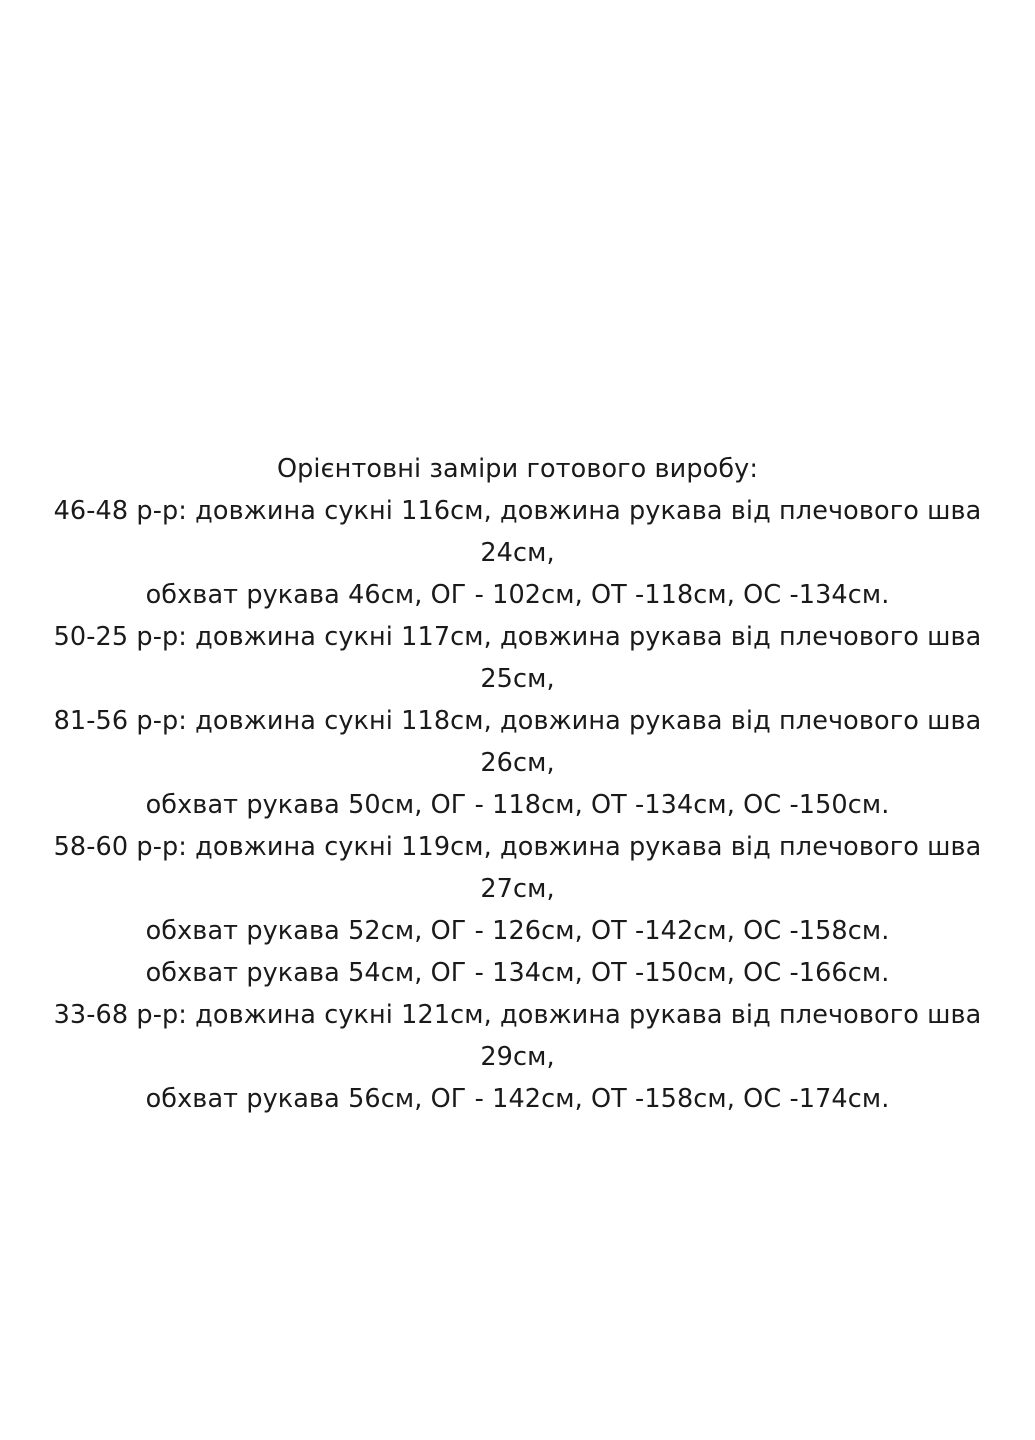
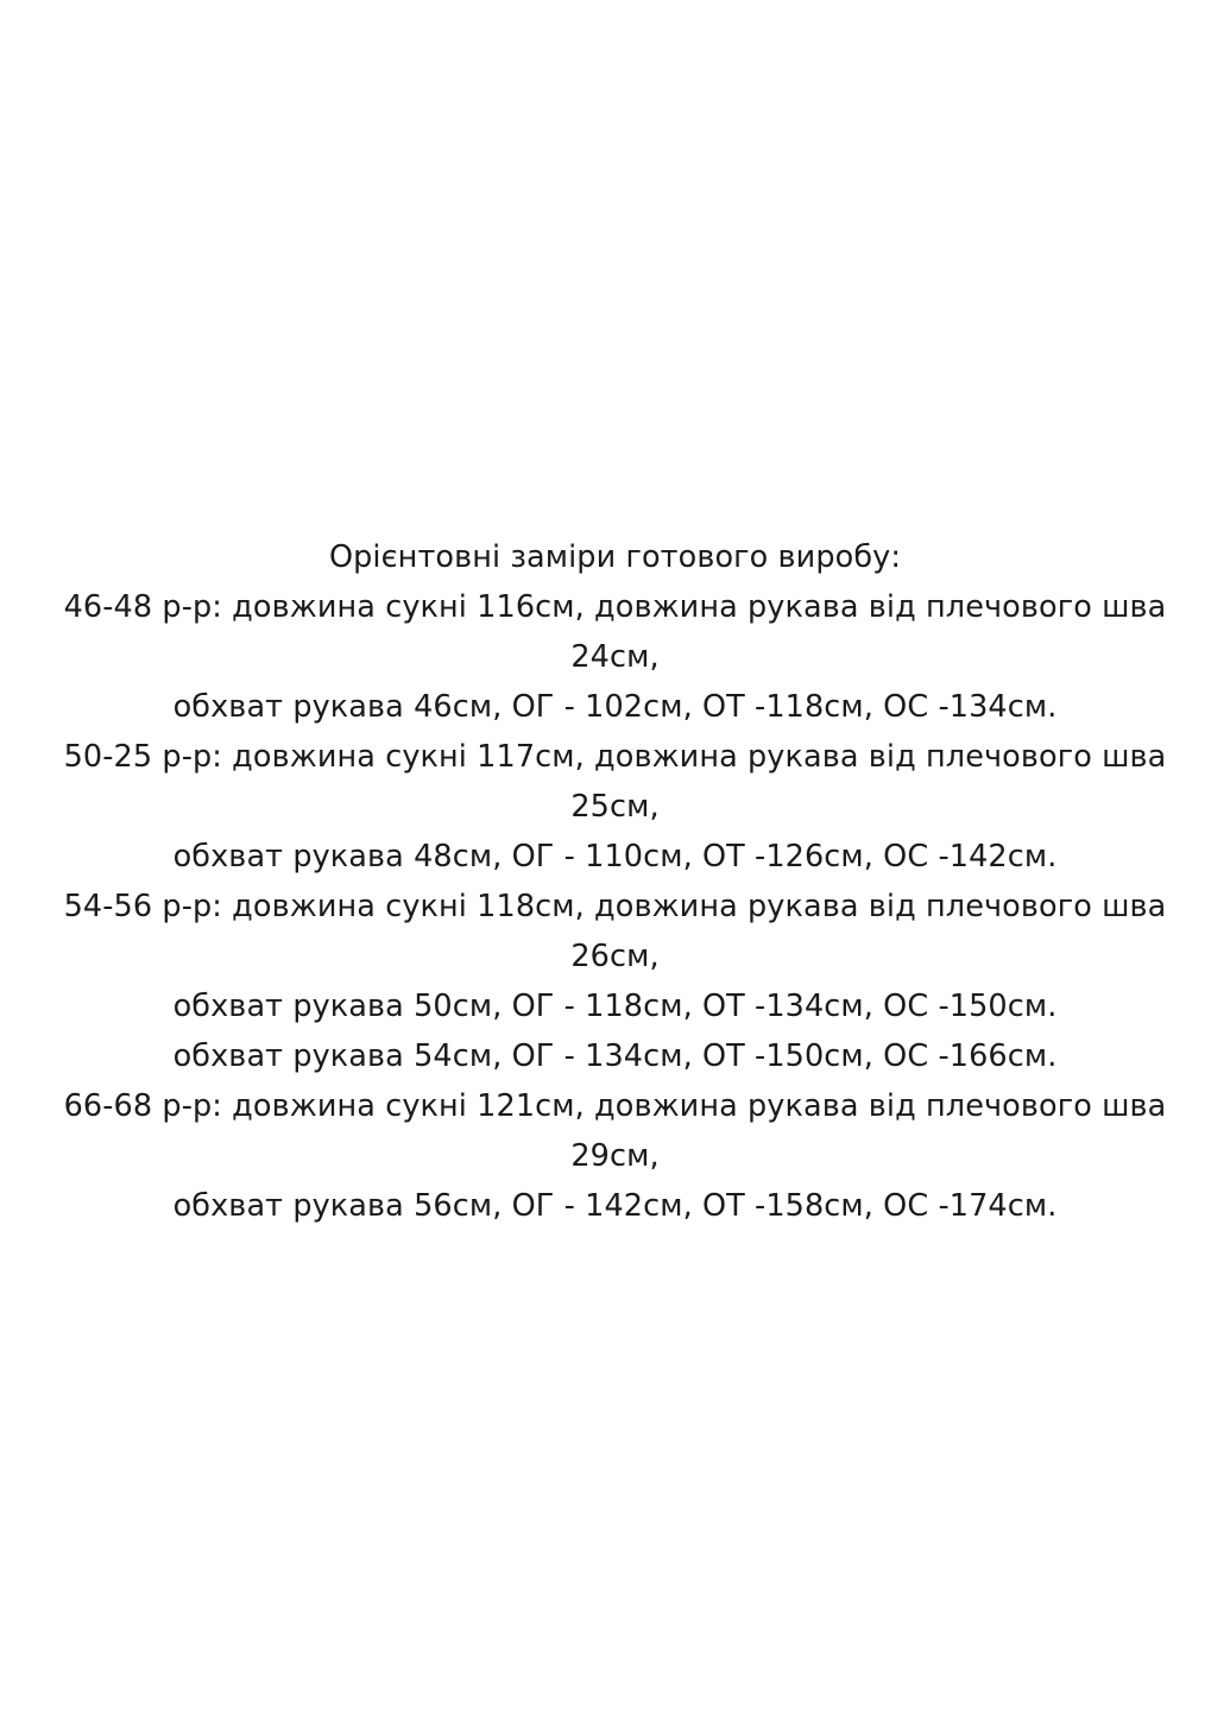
  Орієнтовні заміри готового виробу:
  46-48 р-р: довжина сукні 116см, довжина рукава від плечового шва 24см,
  обхват рукава 46см, ОГ - 102см, ОТ -118см, ОС -134см.
  50-25 р-р: довжина сукні 117см, довжина рукава від плечового шва 25см,
+ обхват рукава 48см, ОГ - 110см, ОТ -126см, ОС -142см.
- 81-56 р-р: довжина сукні 118см, довжина рукава від плечового шва 26см,
+ 54-56 р-р: довжина сукні 118см, довжина рукава від плечового шва 26см,
  обхват рукава 50см, ОГ - 118см, ОТ -134см, ОС -150см.
- 58-60 р-р: довжина сукні 119см, довжина рукава від плечового шва 27см,
- обхват рукава 52см, ОГ - 126см, ОТ -142см, ОС -158см.
  обхват рукава 54см, ОГ - 134см, ОТ -150см, ОС -166см.
- 33-68 р-р: довжина сукні 121см, довжина рукава від плечового шва 29см,
+ 66-68 р-р: довжина сукні 121см, довжина рукава від плечового шва 29см,
  обхват рукава 56см, ОГ - 142см, ОТ -158см, ОС -174см.
